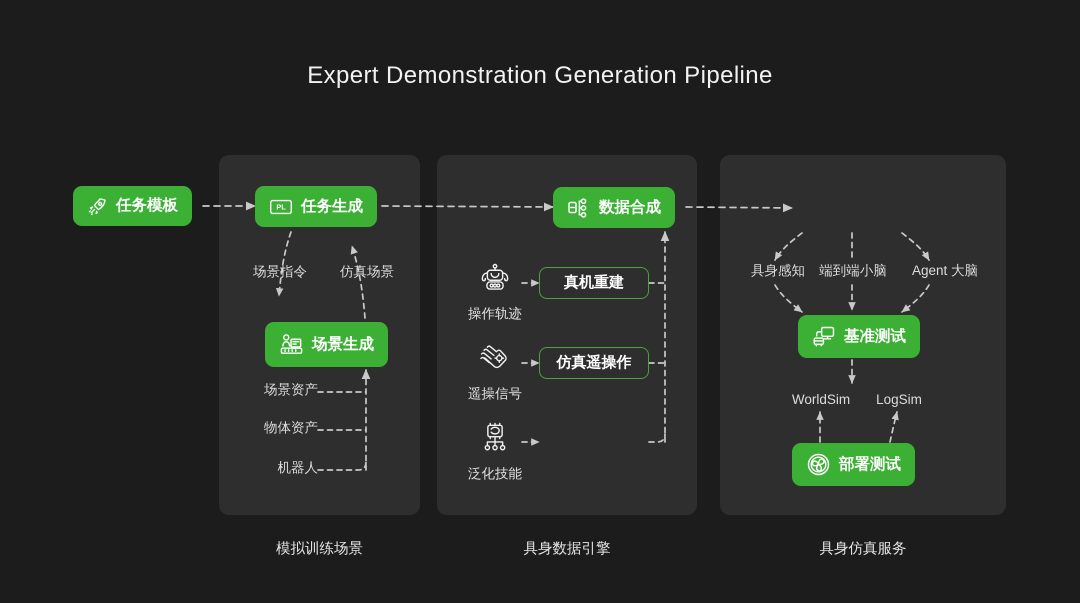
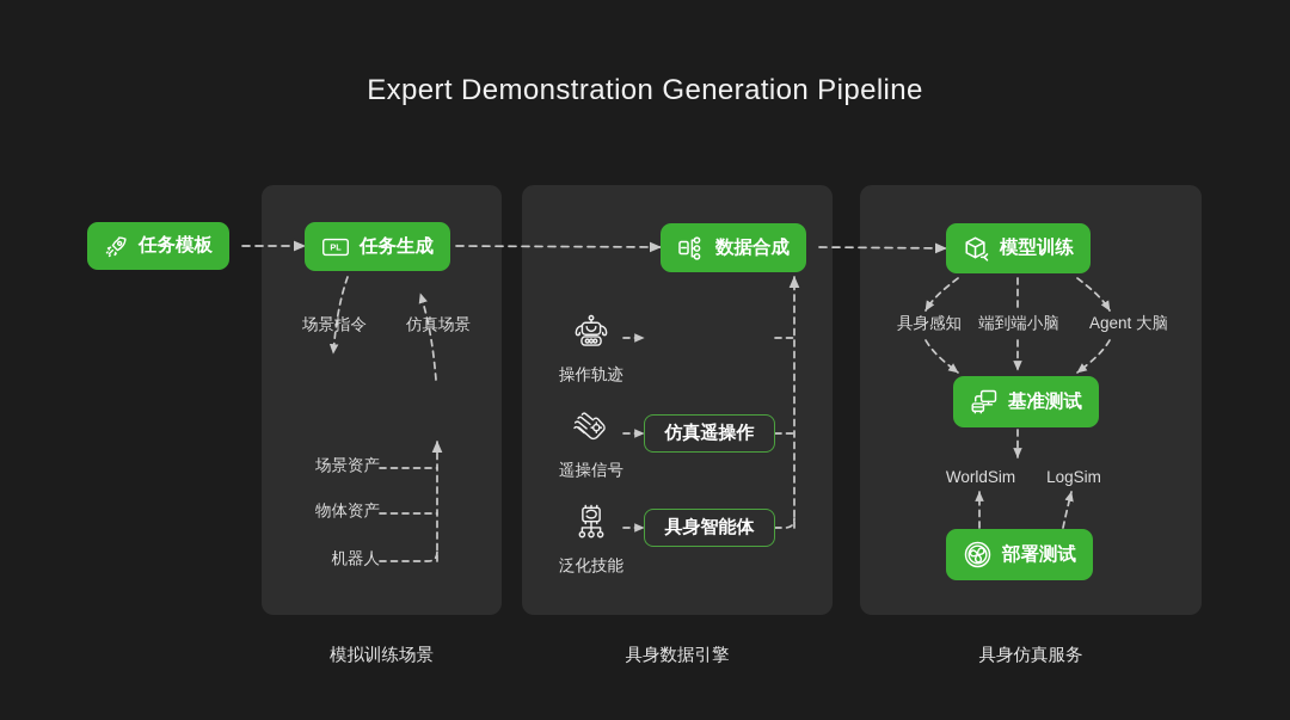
  Expert Demonstration Generation Pipeline
  任务模板
  PL
  任务生成
- 场景生成
  场景指令
  仿真场景
  场景资产
  物体资产
  机器人
  数据合成
  操作轨迹
- 真机重建
  遥操信号
  仿真遥操作
  泛化技能
+ 具身智能体
+ 模型训练
  具身感知
  端到端小脑
  Agent 大脑
  基准测试
  WorldSim
  LogSim
  部署测试
  模拟训练场景
  具身数据引擎
  具身仿真服务
